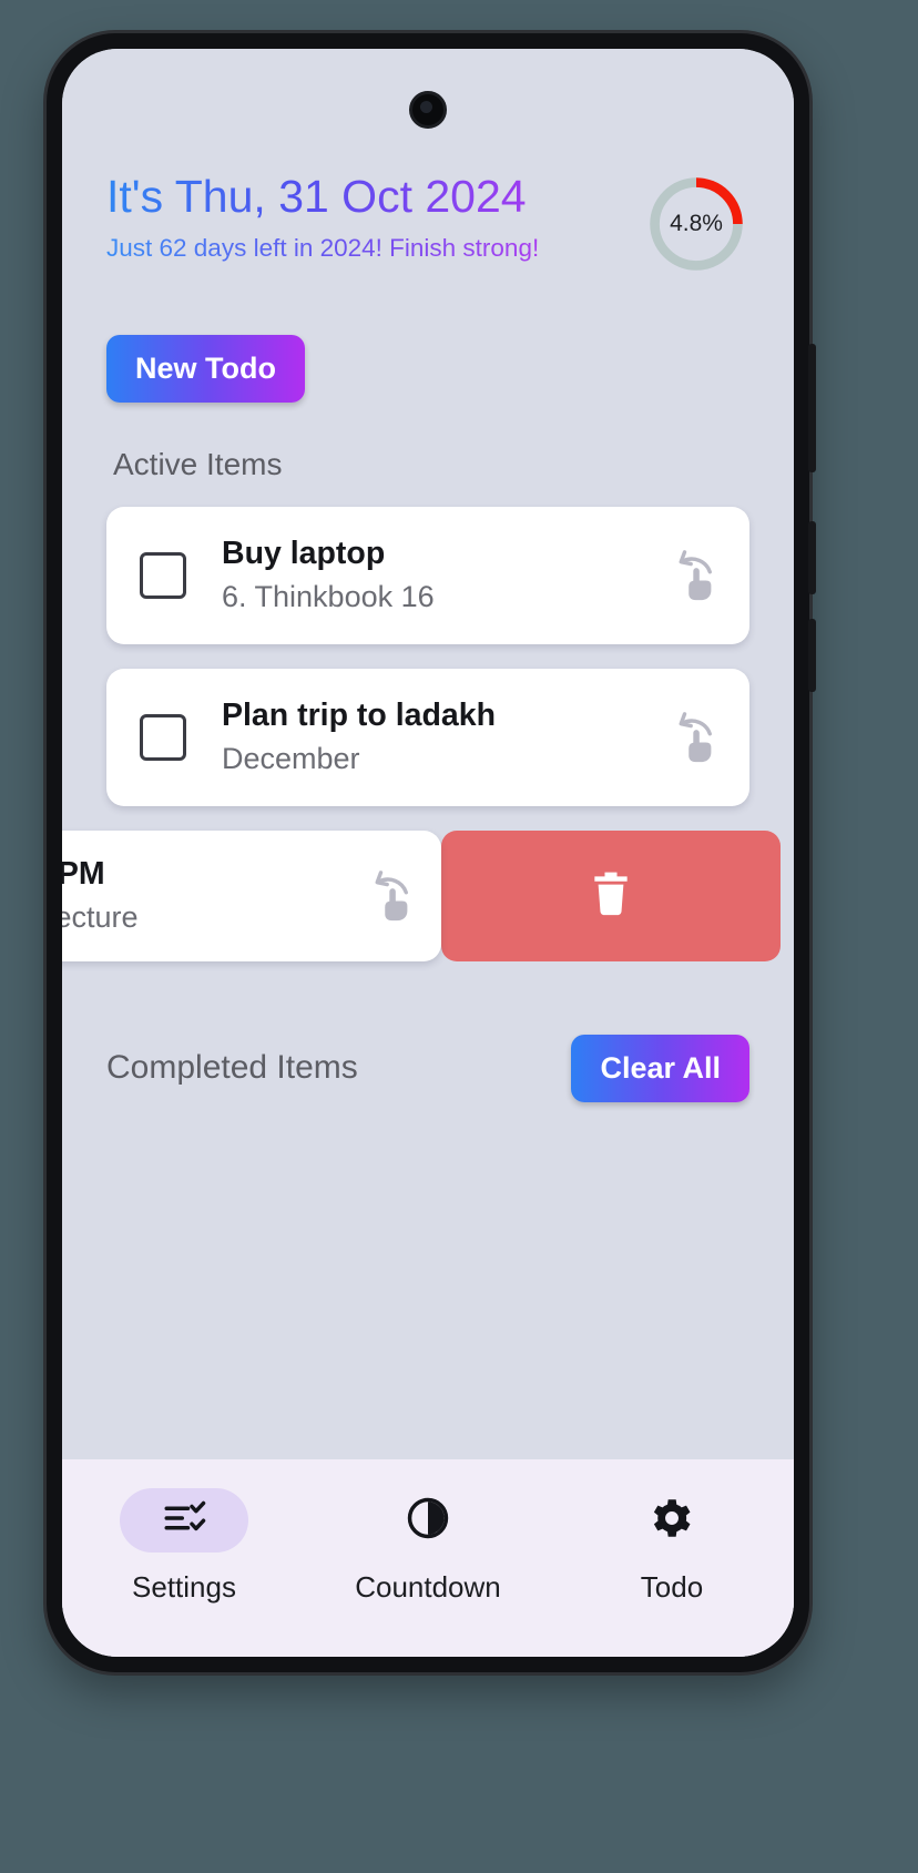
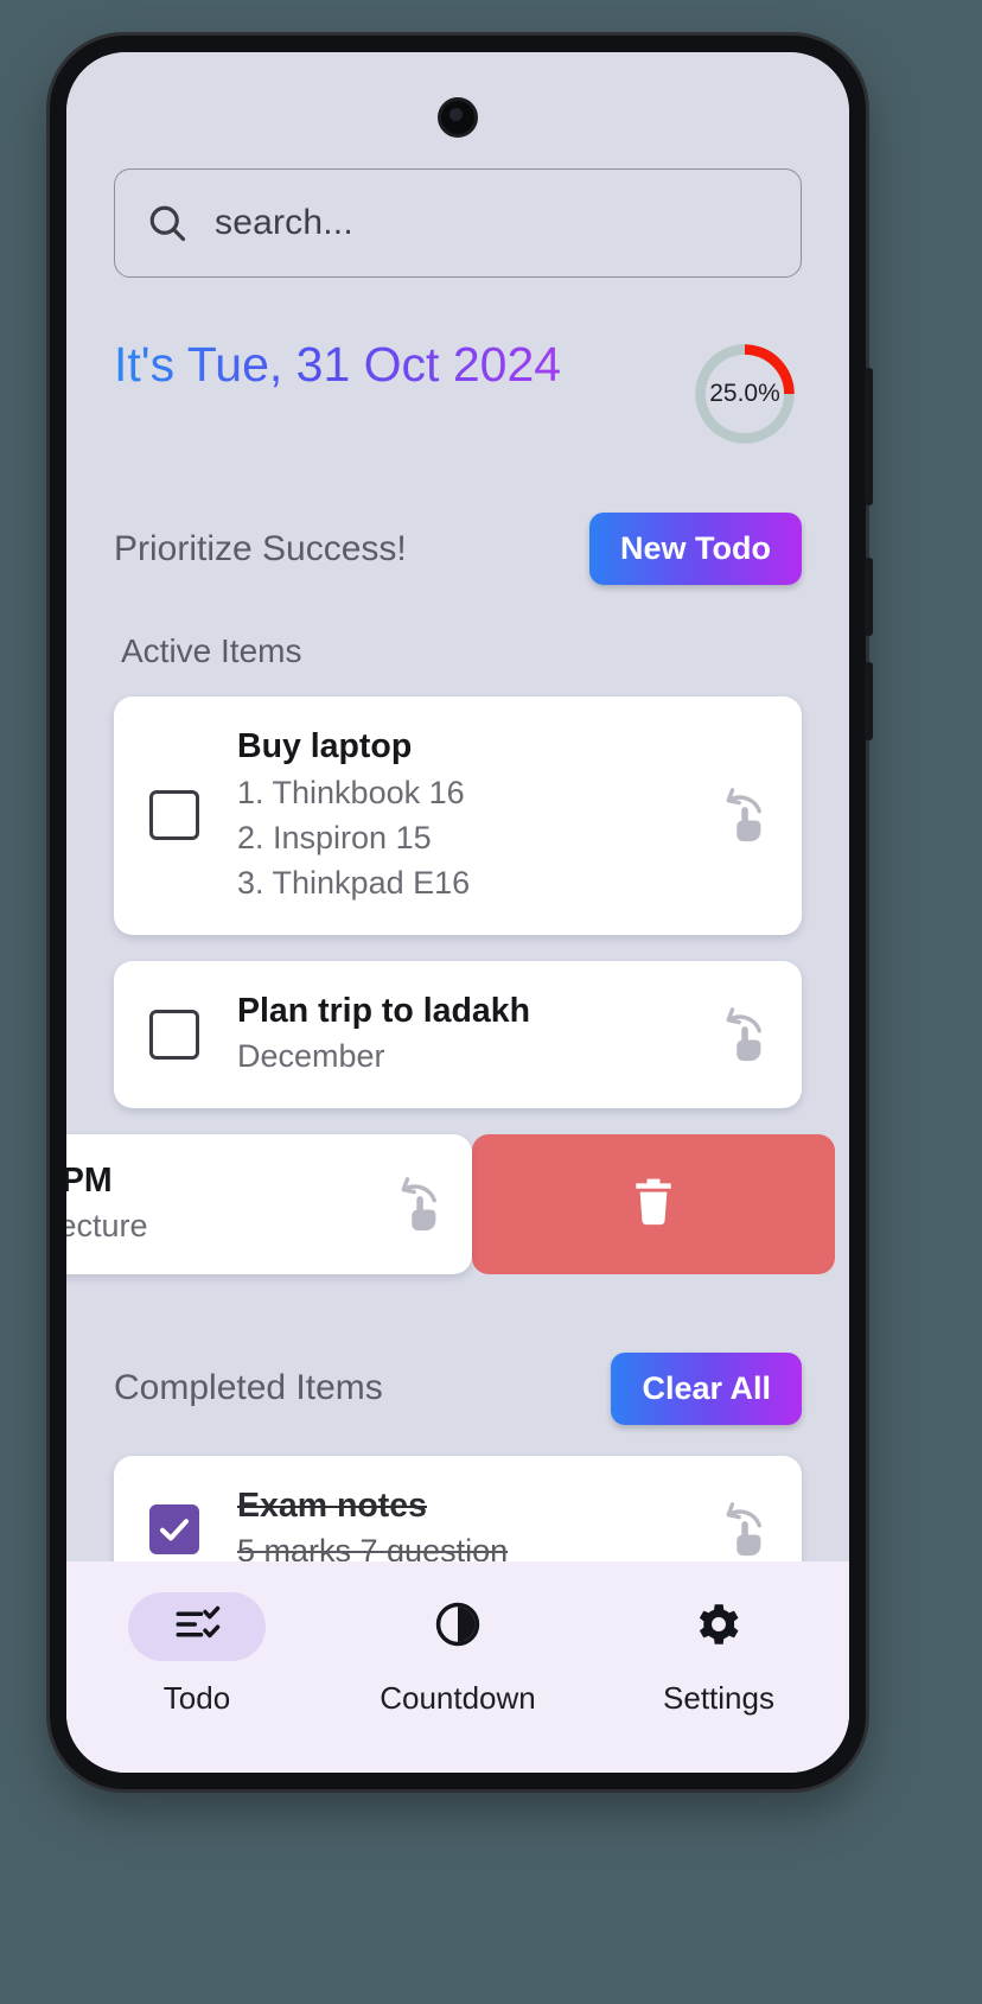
+ search...
- It's Thu, 31 Oct 2024
+ It's Tue, 31 Oct 2024
- Just 62 days left in 2024! Finish strong!
- 4.8%
+ 25.0%
+ Prioritize Success!
  New Todo
  Active Items
  Buy laptop
- 6. Thinkbook 16
+ 1. Thinkbook 16
+ 2. Inspiron 15
+ 3. Thinkpad E16
  Plan trip to ladakh
  December
  ecture
  Completed Items
  Clear All
+ Exam notes
+ 5 marks 7 question
- Settings
+ Todo
  Countdown
- Todo
+ Settings
